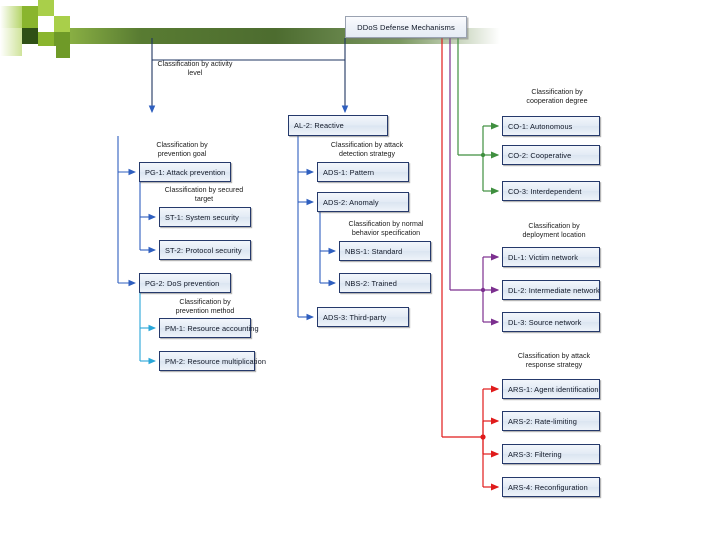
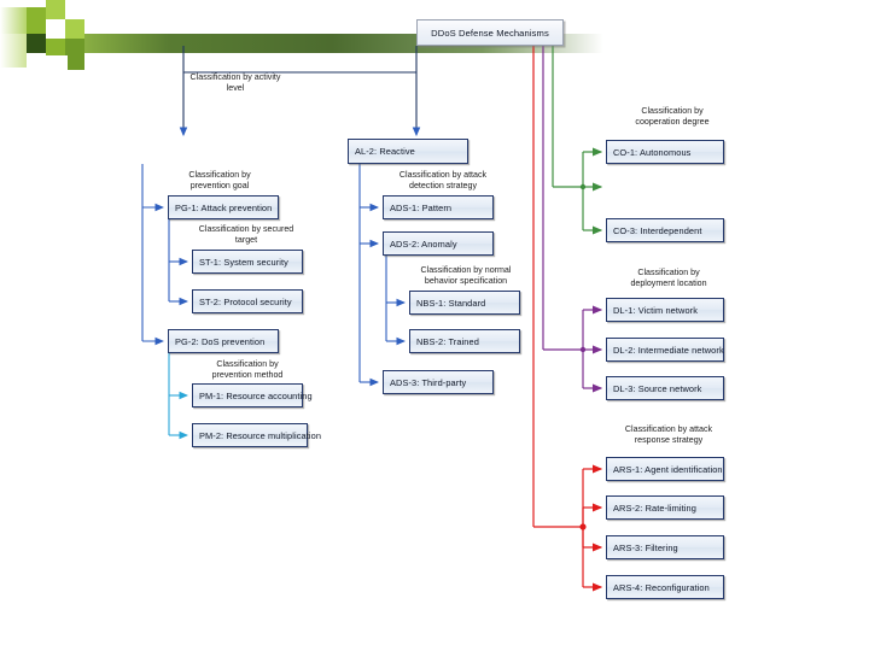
  DDoS Defense Mechanisms
  Classification by activity
  level
  Classification by
  prevention goal
  Classification by secured
  target
  Classification by
  prevention method
  Classification by attack
  detection strategy
  Classification by normal
  behavior specification
  Classification by
  cooperation degree
  Classification by
  deployment location
  Classification by attack
  response strategy
  AL-2: Reactive
  PG-1: Attack prevention
  ST-1: System security
  ST-2: Protocol security
  PG-2: DoS prevention
  PM-1: Resource accounting
  PM-2: Resource multiplication
  ADS-1: Pattern
  ADS-2: Anomaly
  NBS-1: Standard
  NBS-2: Trained
  ADS-3: Third-party
  CO-1: Autonomous
- CO-2: Cooperative
  CO-3: Interdependent
  DL-1: Victim network
  DL-2: Intermediate network
  DL-3: Source network
  ARS-1: Agent identification
  ARS-2: Rate-limiting
  ARS-3: Filtering
  ARS-4: Reconfiguration
